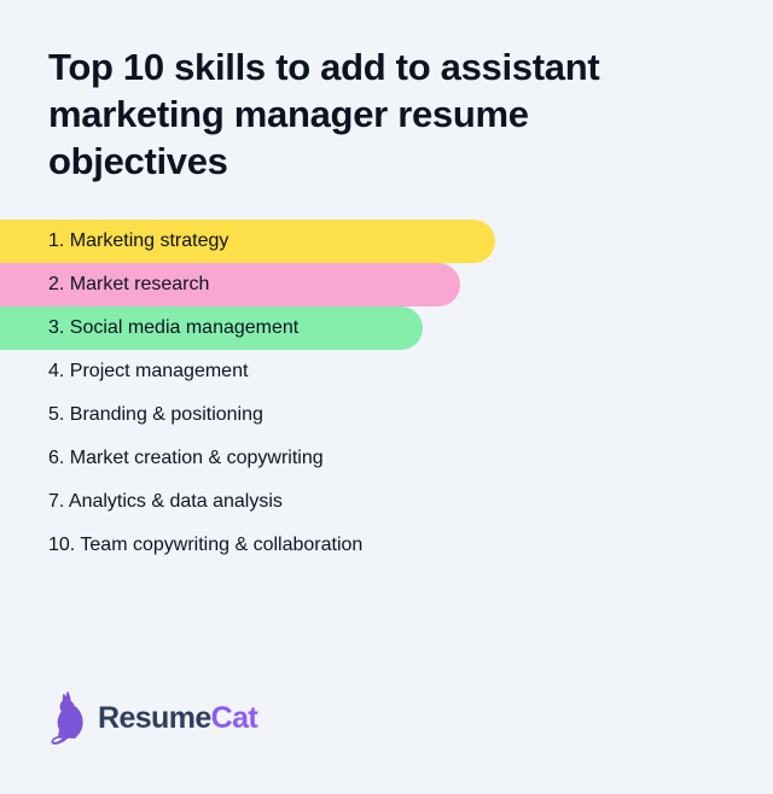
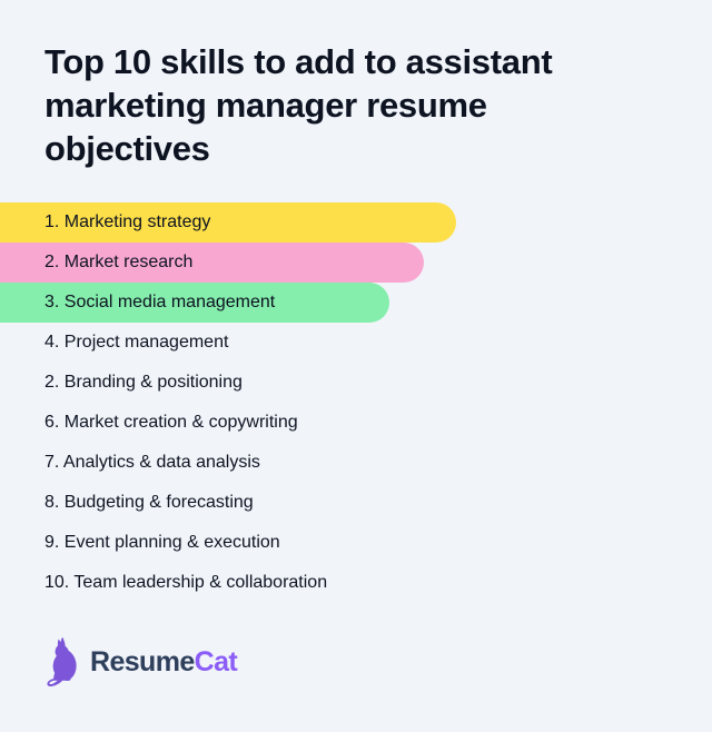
  Top 10 skills to add to assistant marketing manager resume objectives
  1. Marketing strategy
  2. Market research
  3. Social media management
  4. Project management
- 5. Branding & positioning
+ 2. Branding & positioning
  6. Market creation & copywriting
  7. Analytics & data analysis
+ 8. Budgeting & forecasting
+ 9. Event planning & execution
- 10. Team copywriting & collaboration
+ 10. Team leadership & collaboration
  Resume
  Cat
